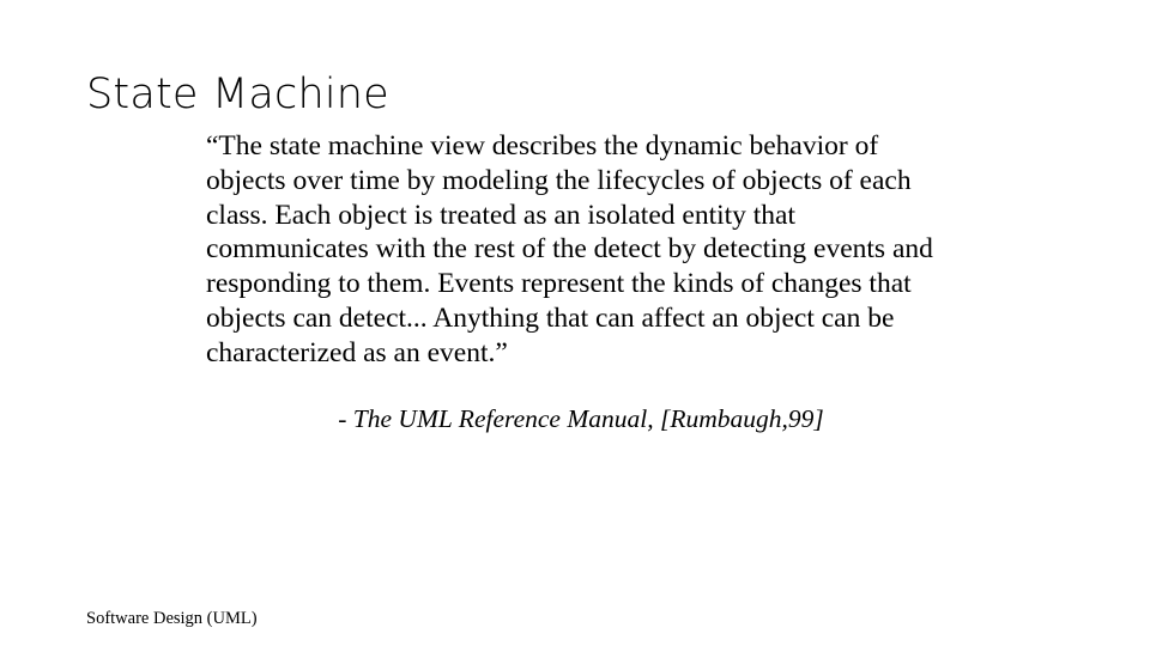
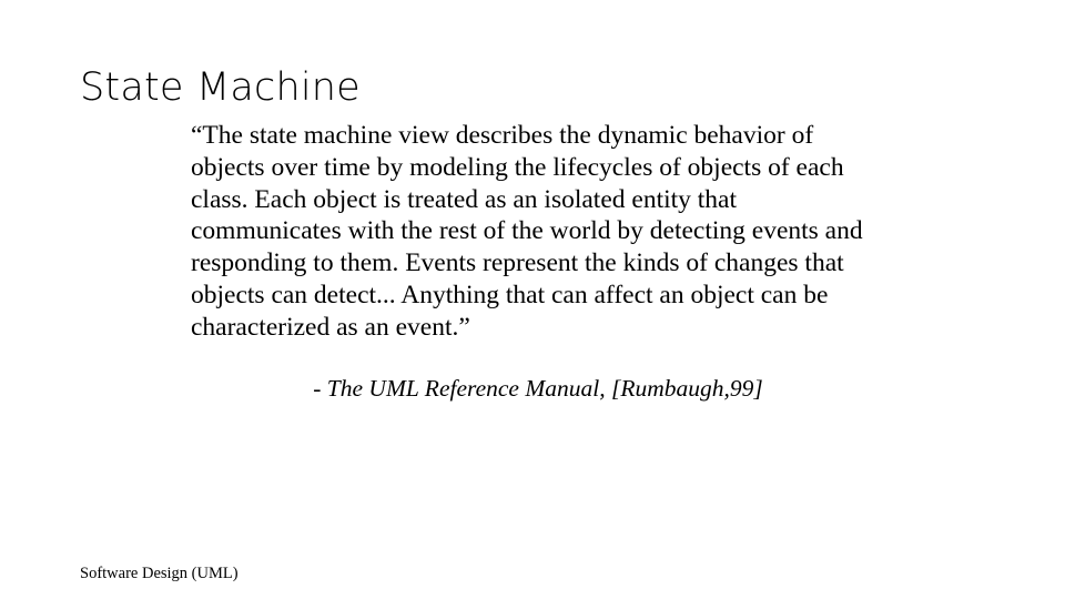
  State Machine
- “The state machine view describes the dynamic behavior of objects over time by modeling the lifecycles of objects of each class. Each object is treated as an isolated entity that communicates with the rest of the detect by detecting events and responding to them. Events represent the kinds of changes that objects can detect... Anything that can affect an object can be characterized as an event.”
+ “The state machine view describes the dynamic behavior of objects over time by modeling the lifecycles of objects of each class. Each object is treated as an isolated entity that communicates with the rest of the world by detecting events and responding to them. Events represent the kinds of changes that objects can detect... Anything that can affect an object can be characterized as an event.”
  - The UML Reference Manual, [Rumbaugh,99]
  Software Design (UML)
